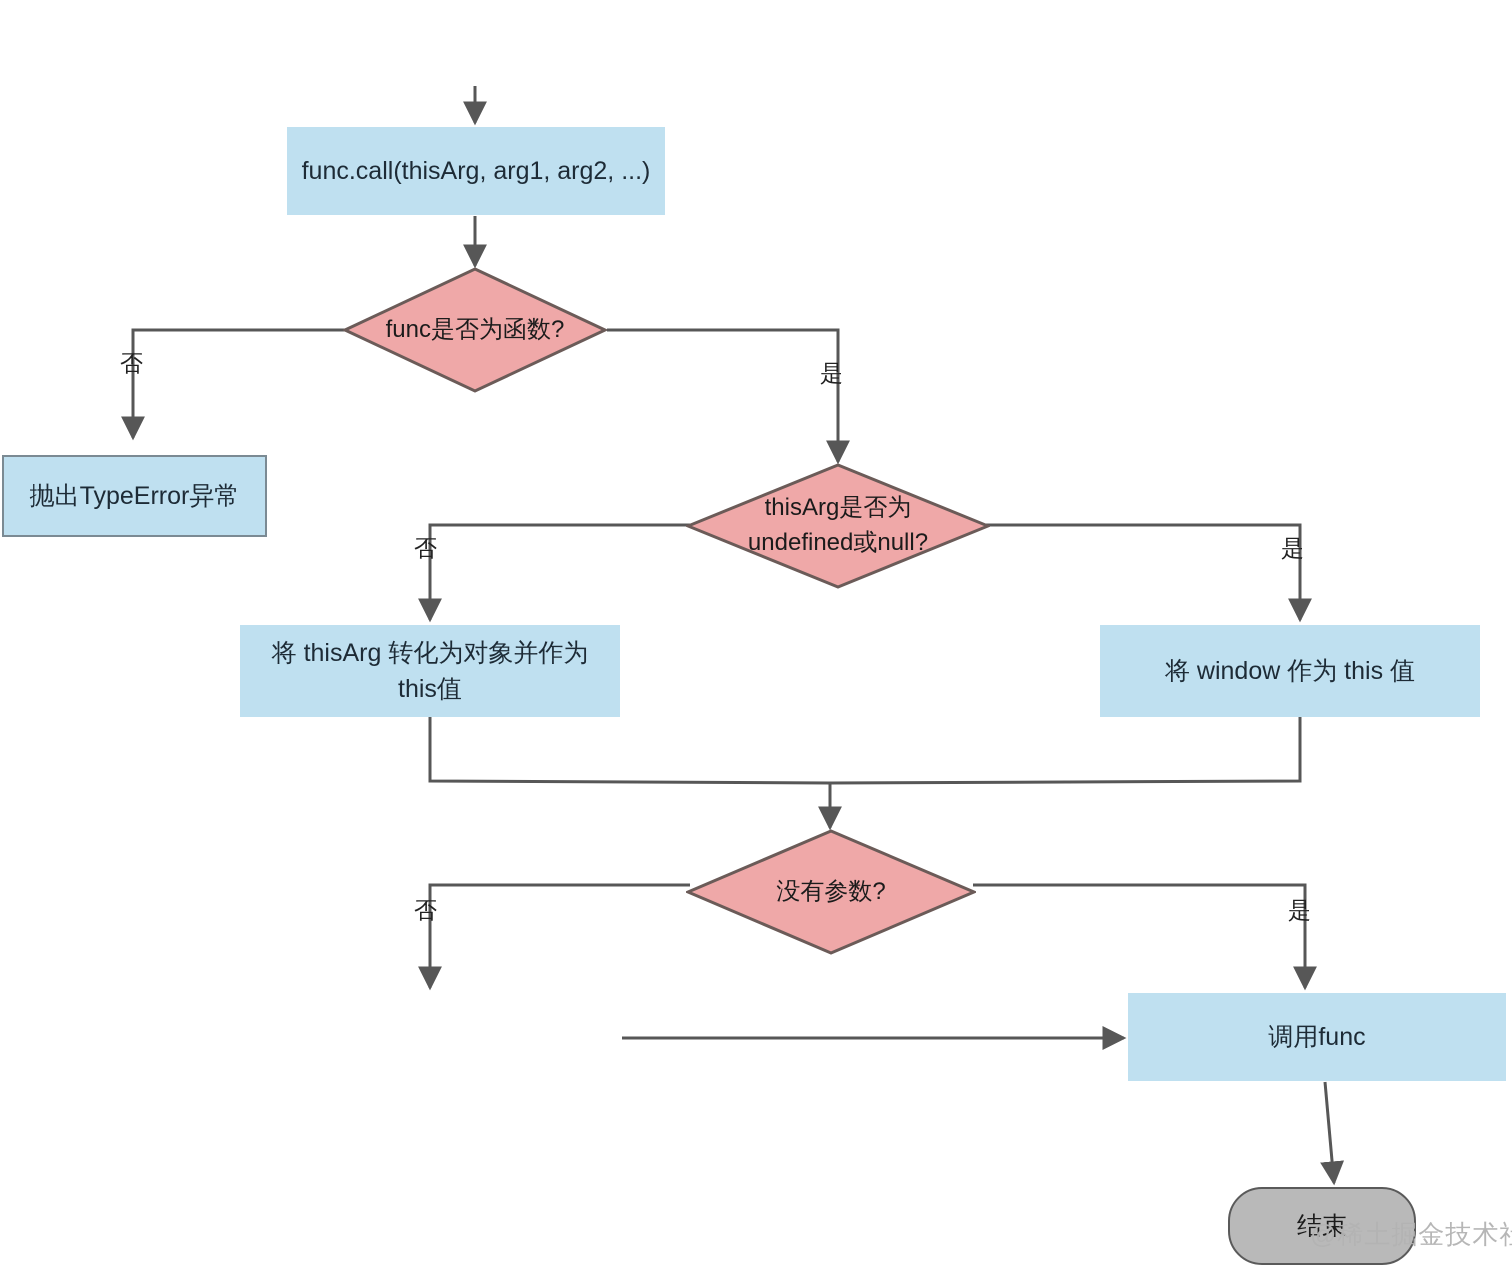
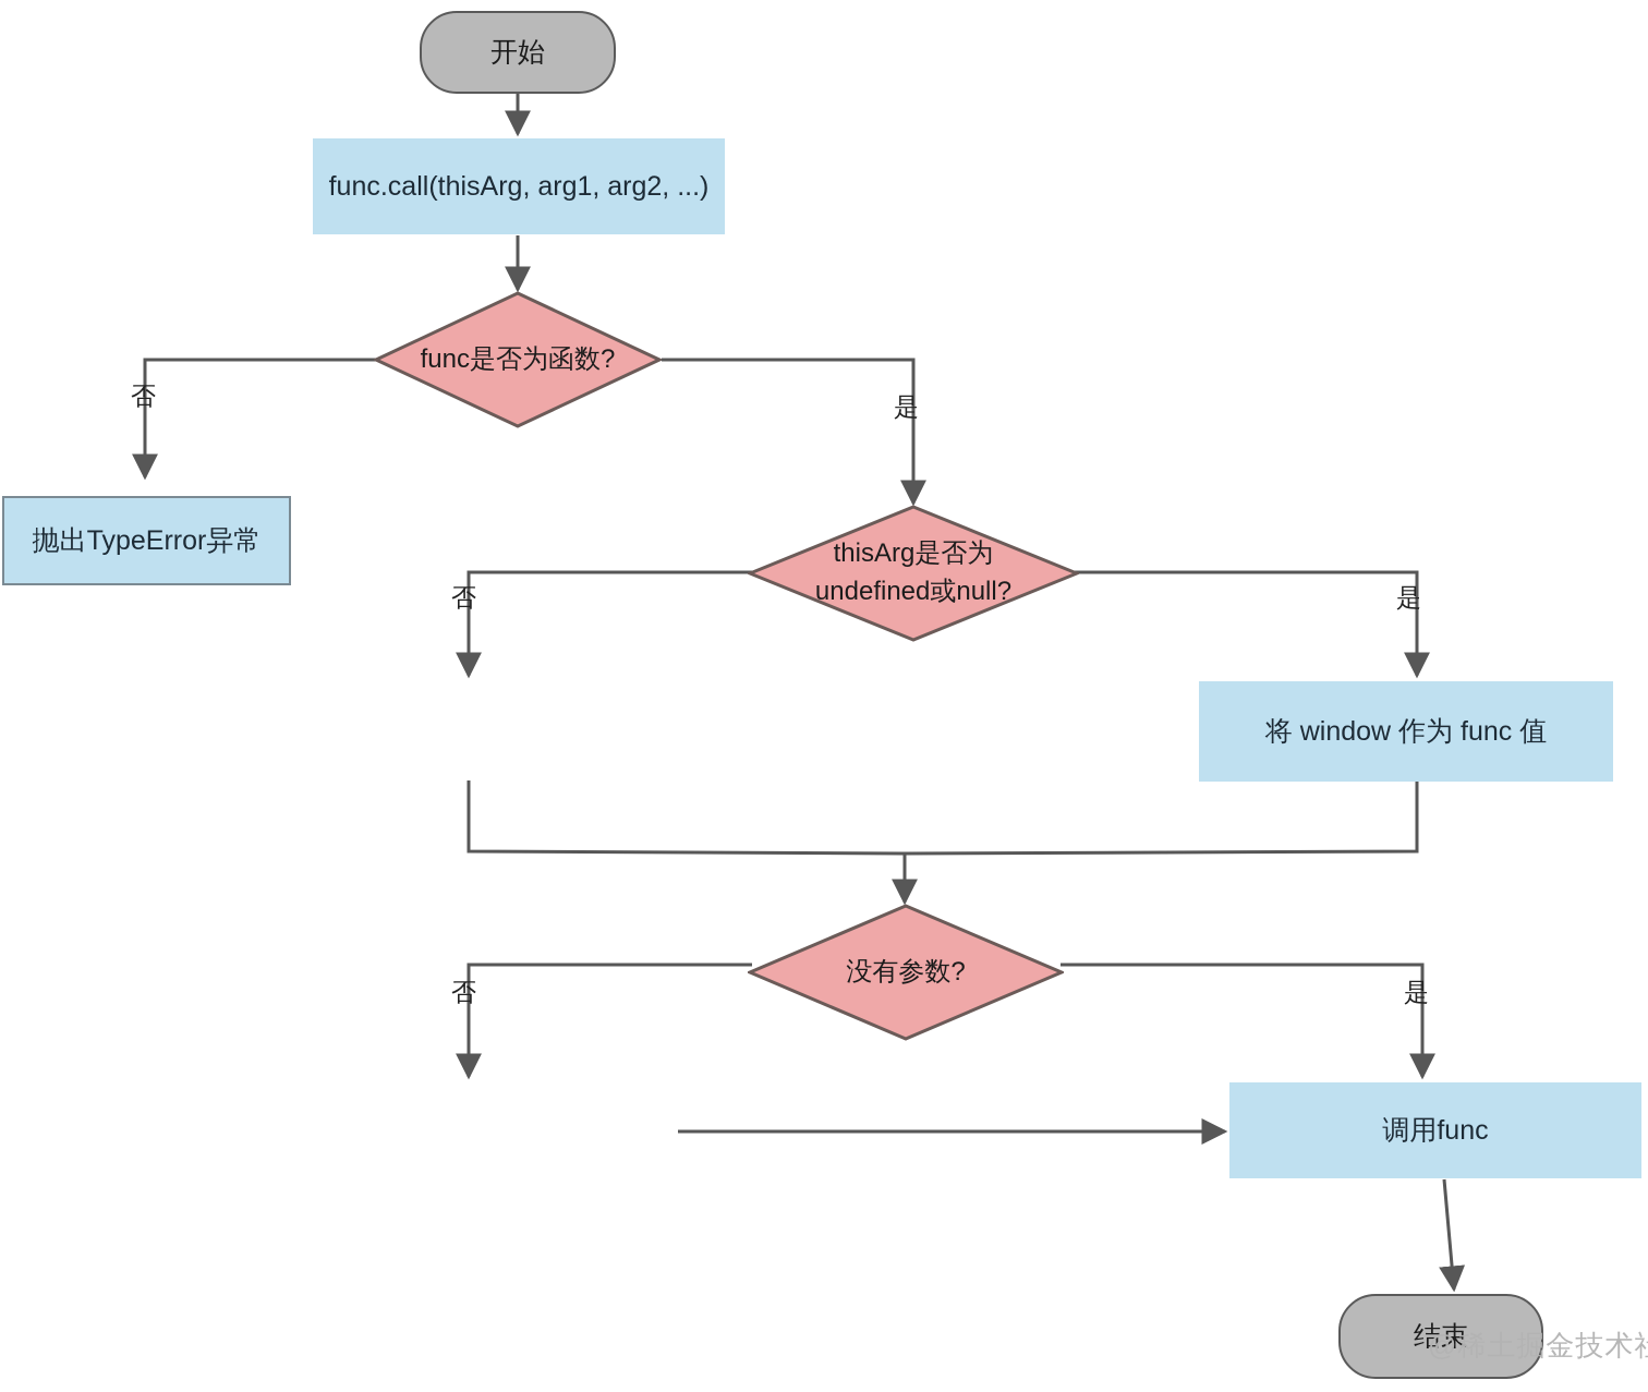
+ 开始
  func.call(thisArg, arg1, arg2, ...)
  func是否为函数?
  抛出TypeError异常
  thisArg是否为
  undefined或null?
- 将 thisArg 转化为对象并作为
- this值
- 将 window 作为 this 值
+ 将 window 作为 func 值
  没有参数?
  调用func
  结束
  否
  是
  否
  是
  否
  是
  @稀土掘金技术
